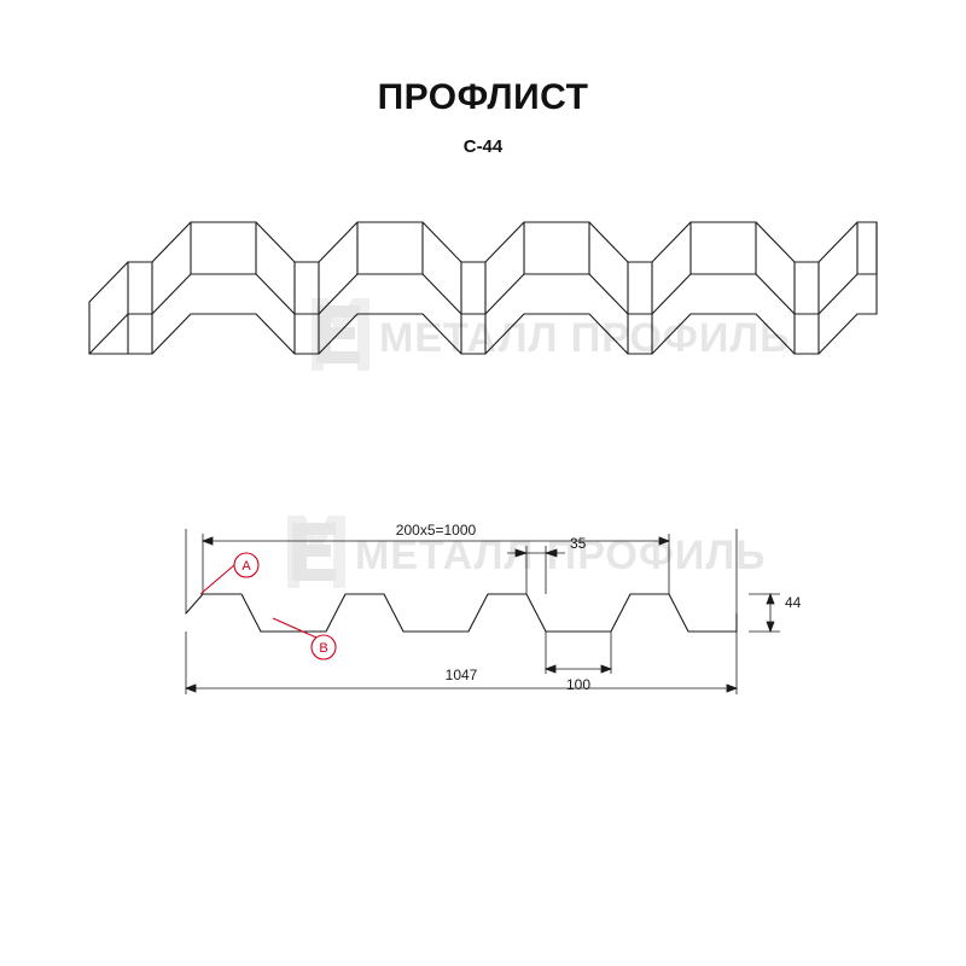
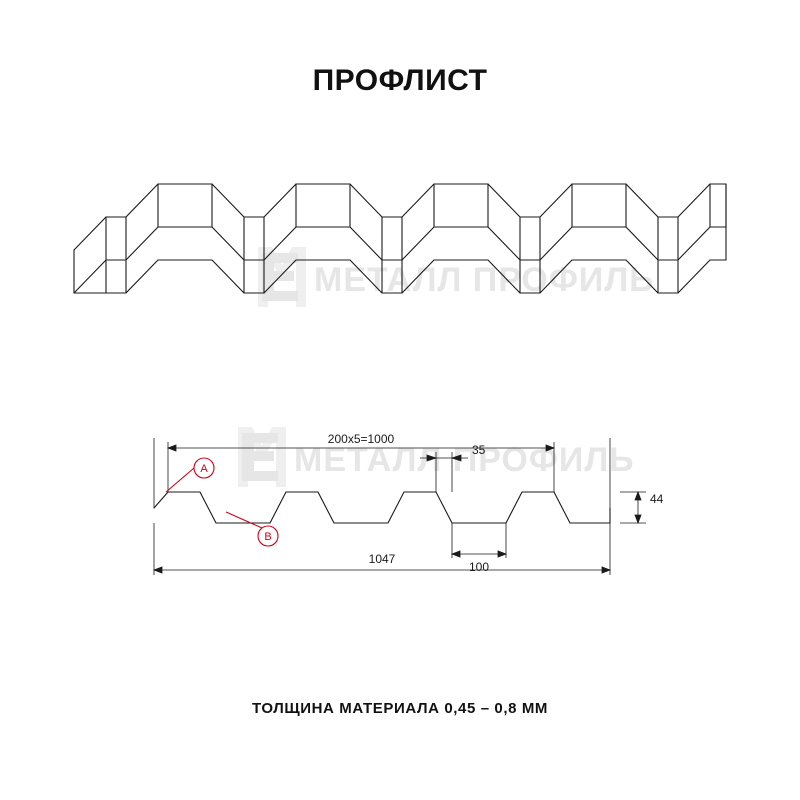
  ПРОФЛИСТ
- С-44
  МЕТАЛЛ ПРОФИЛЬ
  МЕТАЛ ПРОФИЛЬ
  200х5=1000
  35
  100
  1047
  44
  A
  B
+ ТОЛЩИНА МАТЕРИАЛА 0,45 – 0,8 ММ
